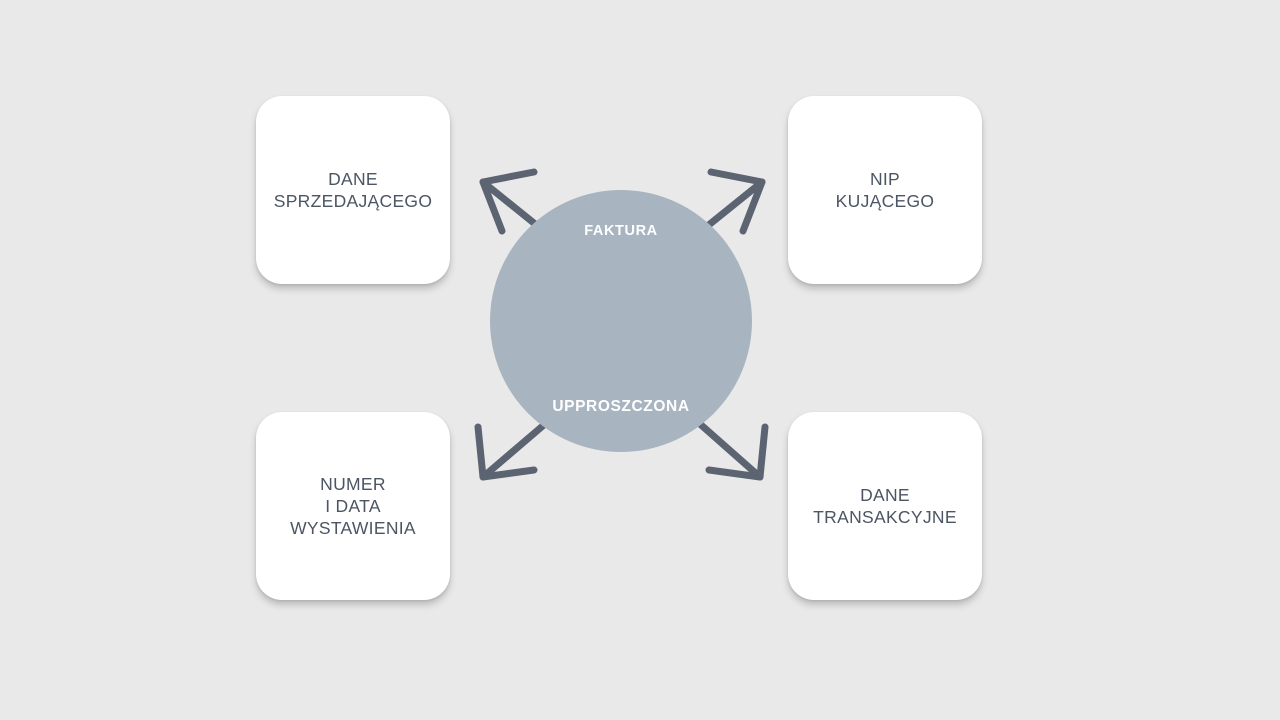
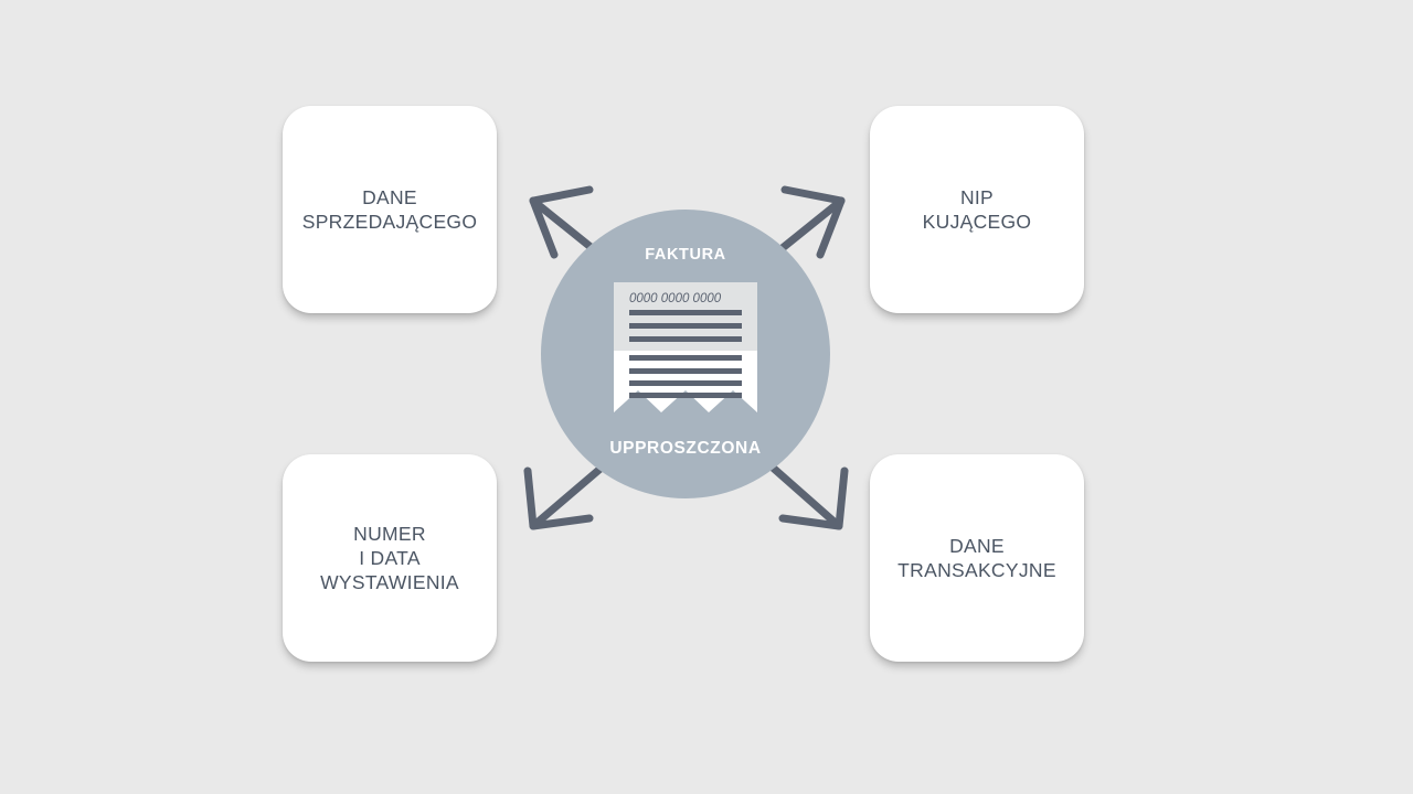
  FAKTURA
+ 0000 0000 0000
  UPPROSZCZONA
  DANE
  SPRZEDAJĄCEGO
  NIP
  KUJĄCEGO
  NUMER
  I DATA
  WYSTAWIENIA
  DANE
  TRANSAKCYJNE
